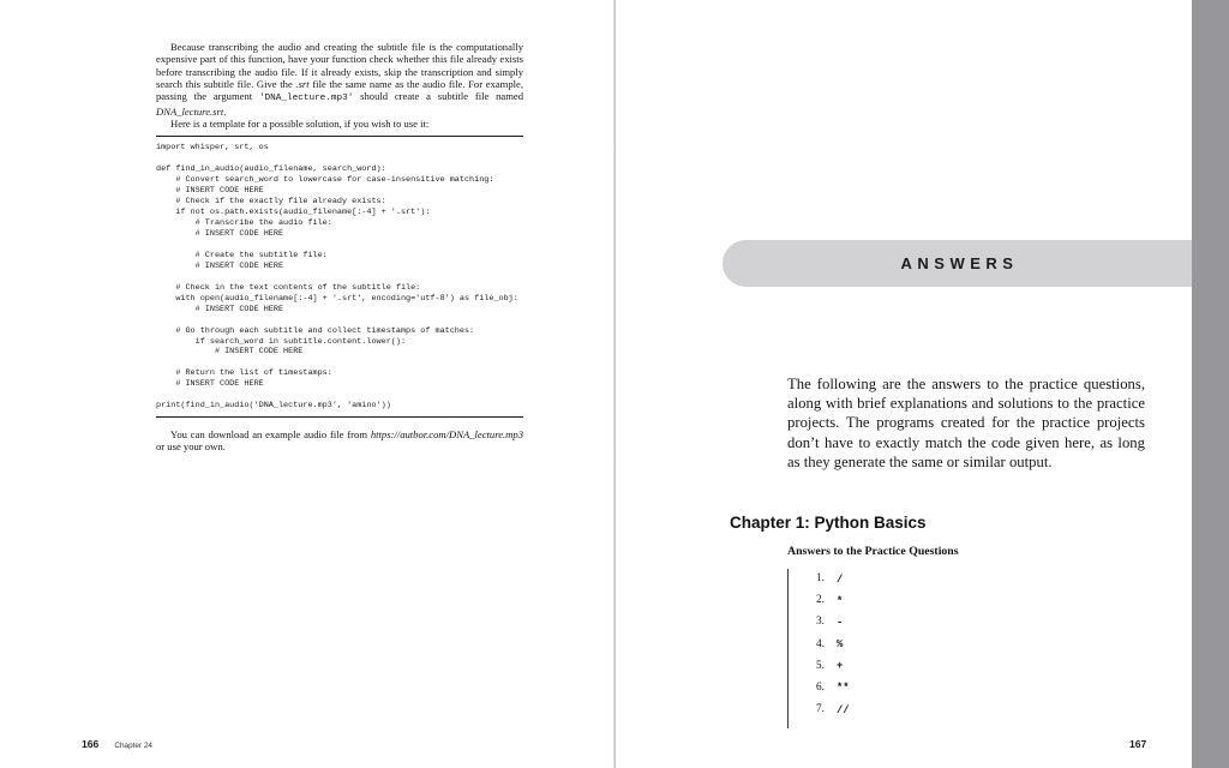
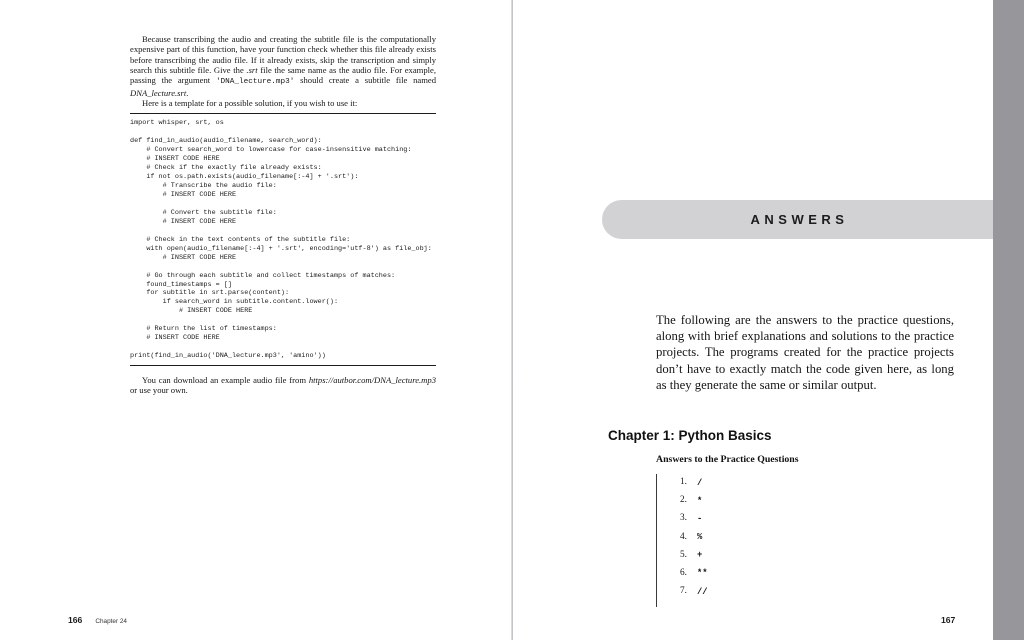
  Because transcribing the audio and creating the subtitle file is the computationally expensive part of this function, have your function check whether this file already exists before transcribing the audio file. If it already exists, skip the transcription and simply search this subtitle file. Give the .srt file the same name as the audio file. For example, passing the argument 'DNA_lecture.mp3' should create a subtitle file named DNA_lecture.srt.
  Here is a template for a possible solution, if you wish to use it:
  import whisper, srt, os
  def find_in_audio(audio_filename, search_word):
  # Convert search_word to lowercase for case-insensitive matching:
  # INSERT CODE HERE
  # Check if the exactly file already exists:
  if not os.path.exists(audio_filename[:-4] + '.srt'):
  # Transcribe the audio file:
  # INSERT CODE HERE
- # Create the subtitle file:
+ # Convert the subtitle file:
  # INSERT CODE HERE
  # Check in the text contents of the subtitle file:
  with open(audio_filename[:-4] + '.srt', encoding='utf-8') as file_obj:
  # INSERT CODE HERE
  # Go through each subtitle and collect timestamps of matches:
+ found_timestamps = []
+ for subtitle in srt.parse(content):
  if search_word in subtitle.content.lower():
  # INSERT CODE HERE
  # Return the list of timestamps:
  # INSERT CODE HERE
  print(find_in_audio('DNA_lecture.mp3', 'amino'))
  You can download an example audio file from https://autbor.com/DNA_lecture.mp3 or use your own.
  ANSWERS
  The following are the answers to the practice questions, along with brief explanations and solutions to the practice projects. The programs created for the practice projects don’t have to exactly match the code given here, as long as they generate the same or similar output.
  Chapter 1: Python Basics
  Answers to the Practice Questions
  1.
  /
  2.
  *
  3.
  -
  4.
  %
  5.
  +
  6.
  **
  7.
  //
  167
